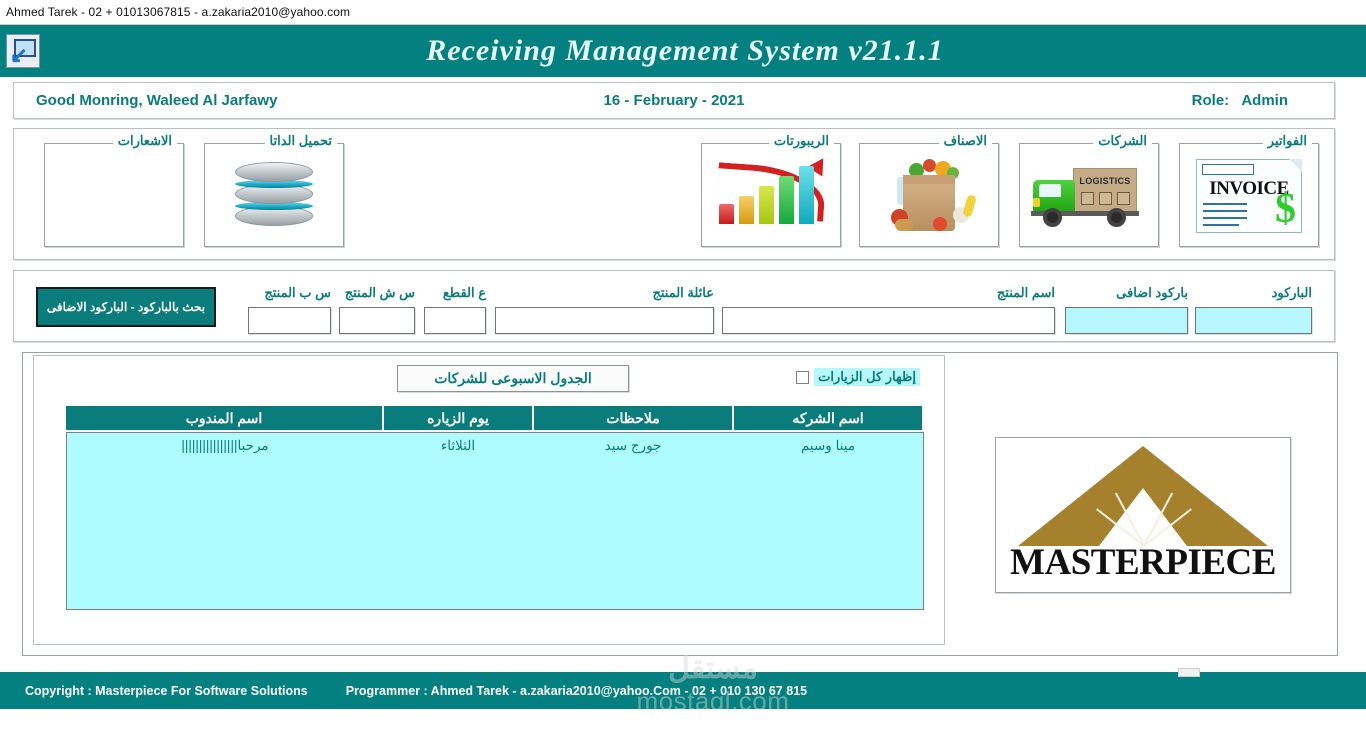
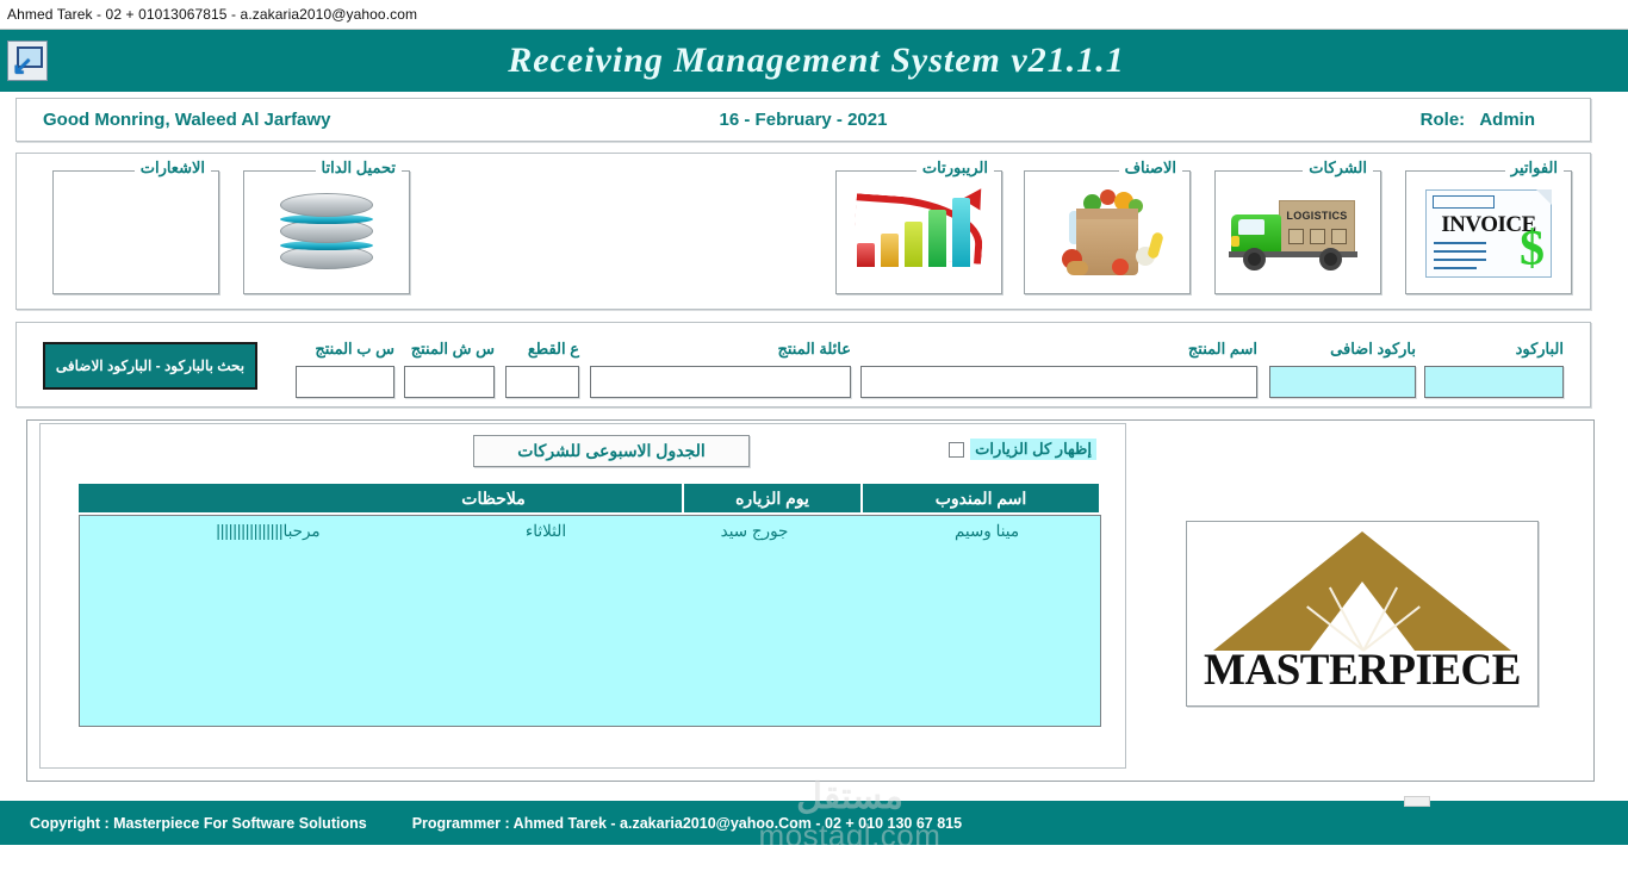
  Ahmed Tarek - 02 + 01013067815 - a.zakaria2010@yahoo.com
  ↙
  Receiving Management System v21.1.1
  Good Monring, Waleed Al Jarfawy
  16 - February - 2021
  Role: Admin
  الفواتير
  INVOICE
  $
  الشركات
  LOGISTICS
  الاصناف
  الريبورتات
  تحميل الداتا
  الاشعارات
  بحث بالباركود - الباركود الاضافى
  الباركود
  باركود اضافى
  اسم المنتج
  عائلة المنتج
  ع القطع
  س ش المنتج
  س ب المنتج
  الجدول الاسبوعى للشركات
  إظهار كل الزيارات
- اسم الشركه
- ملاحظات
+ اسم المندوب
  يوم الزياره
- اسم المندوب
+ ملاحظات
  مينا وسيم
  جورج سيد
  الثلاثاء
  مرحبا||||||||||||||||
  MASTERPIECE
  Copyright : Masterpiece For Software Solutions
  Programmer : Ahmed Tarek - a.zakaria2010@yahoo.Com - 02 + 010 130 67 815
  مستقل
  mostaql.com
